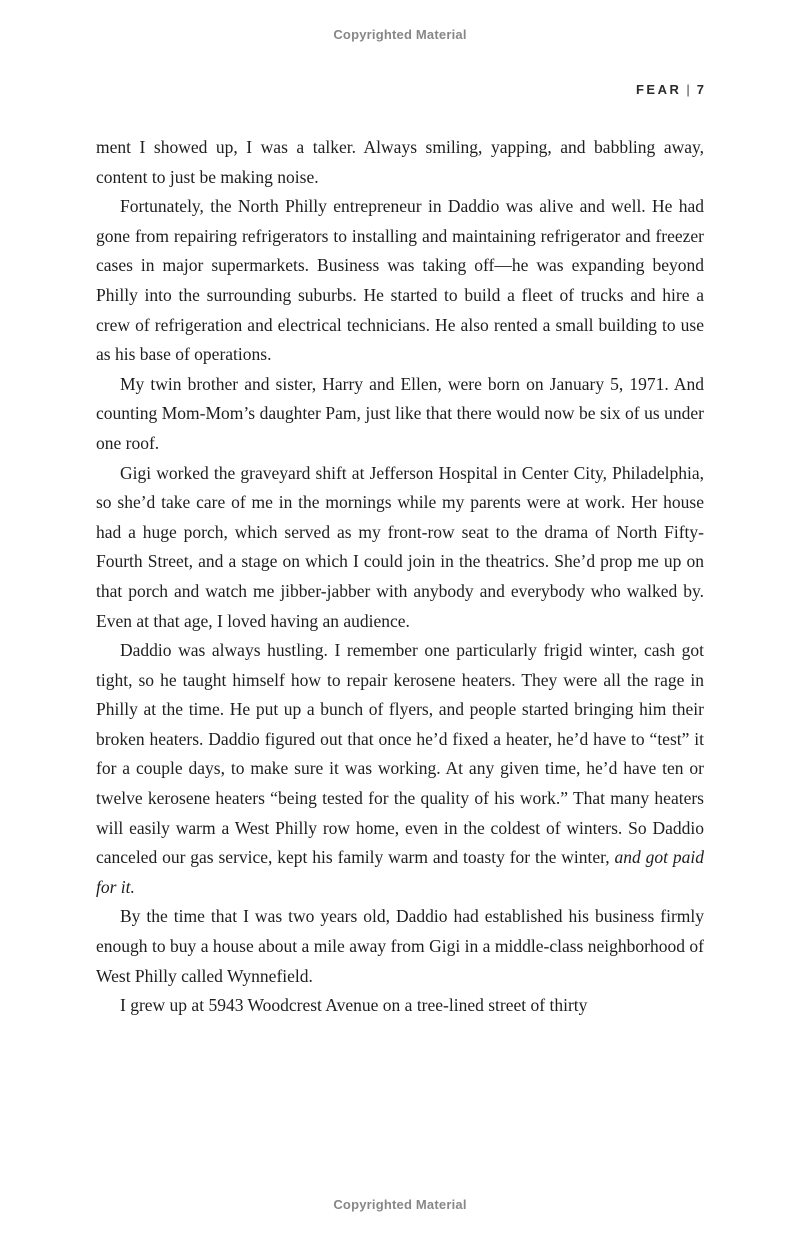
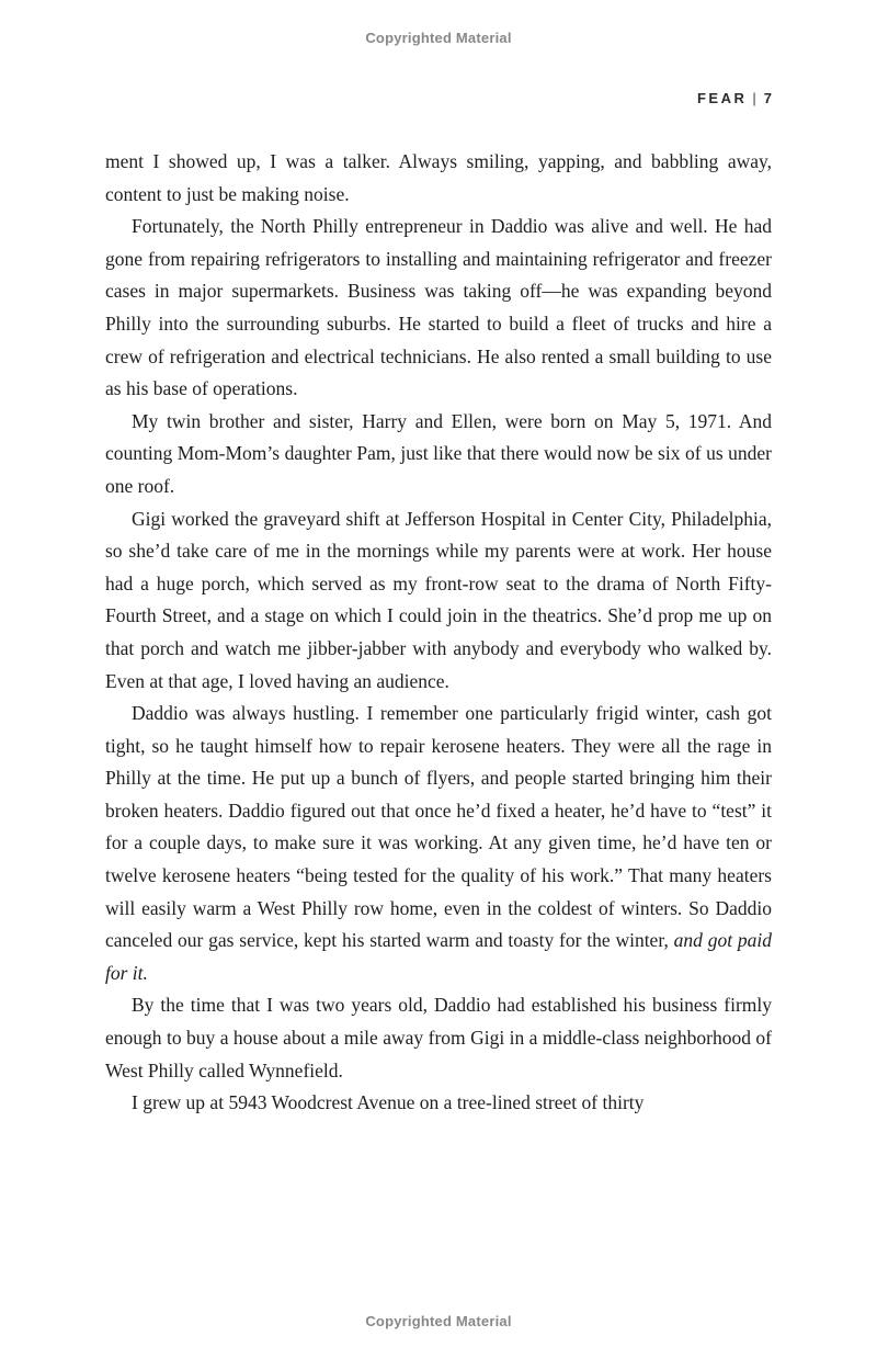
  Copyrighted Material
  FEAR | 7
  ment I showed up, I was a talker. Always smiling, yapping, and babbling away, content to just be making noise.
  Fortunately, the North Philly entrepreneur in Daddio was alive and well. He had gone from repairing refrigerators to installing and maintaining refrigerator and freezer cases in major supermarkets. Business was taking off—he was expanding beyond Philly into the surrounding suburbs. He started to build a fleet of trucks and hire a crew of refrigeration and electrical technicians. He also rented a small building to use as his base of operations.
- My twin brother and sister, Harry and Ellen, were born on January 5, 1971. And counting Mom-Mom’s daughter Pam, just like that there would now be six of us under one roof.
+ My twin brother and sister, Harry and Ellen, were born on May 5, 1971. And counting Mom-Mom’s daughter Pam, just like that there would now be six of us under one roof.
  Gigi worked the graveyard shift at Jefferson Hospital in Center City, Philadelphia, so she’d take care of me in the mornings while my parents were at work. Her house had a huge porch, which served as my front-row seat to the drama of North Fifty-Fourth Street, and a stage on which I could join in the theatrics. She’d prop me up on that porch and watch me jibber-jabber with anybody and everybody who walked by. Even at that age, I loved having an audience.
- Daddio was always hustling. I remember one particularly frigid winter, cash got tight, so he taught himself how to repair kerosene heaters. They were all the rage in Philly at the time. He put up a bunch of flyers, and people started bringing him their broken heaters. Daddio figured out that once he’d fixed a heater, he’d have to “test” it for a couple days, to make sure it was working. At any given time, he’d have ten or twelve kerosene heaters “being tested for the quality of his work.” That many heaters will easily warm a West Philly row home, even in the coldest of winters. So Daddio canceled our gas service, kept his family warm and toasty for the winter, and got paid for it.
+ Daddio was always hustling. I remember one particularly frigid winter, cash got tight, so he taught himself how to repair kerosene heaters. They were all the rage in Philly at the time. He put up a bunch of flyers, and people started bringing him their broken heaters. Daddio figured out that once he’d fixed a heater, he’d have to “test” it for a couple days, to make sure it was working. At any given time, he’d have ten or twelve kerosene heaters “being tested for the quality of his work.” That many heaters will easily warm a West Philly row home, even in the coldest of winters. So Daddio canceled our gas service, kept his started warm and toasty for the winter, and got paid for it.
  By the time that I was two years old, Daddio had established his business firmly enough to buy a house about a mile away from Gigi in a middle-class neighborhood of West Philly called Wynnefield.
  I grew up at 5943 Woodcrest Avenue on a tree-lined street of thirty
  Copyrighted Material
